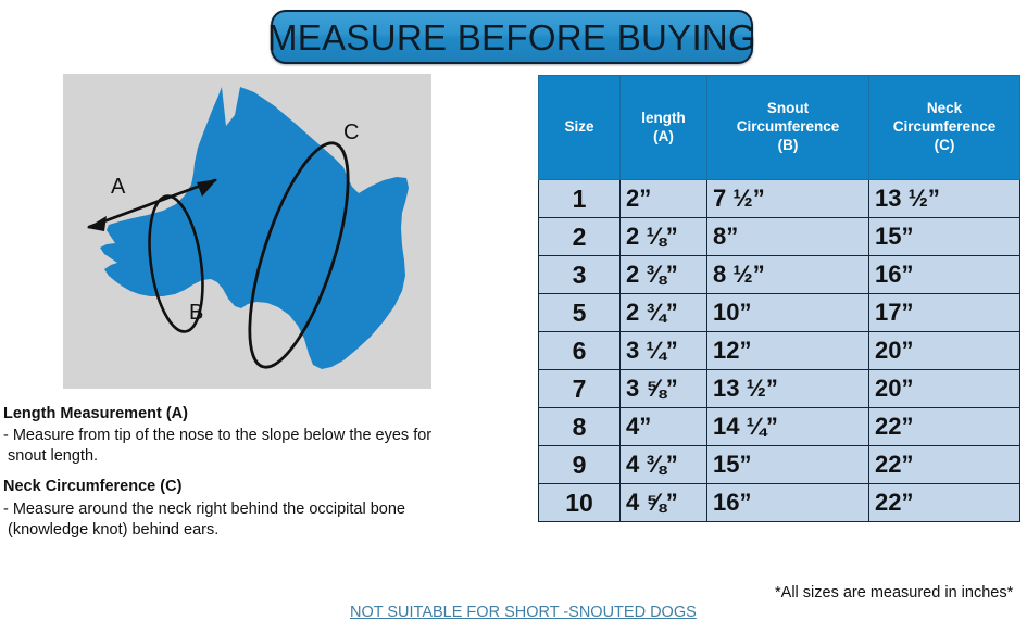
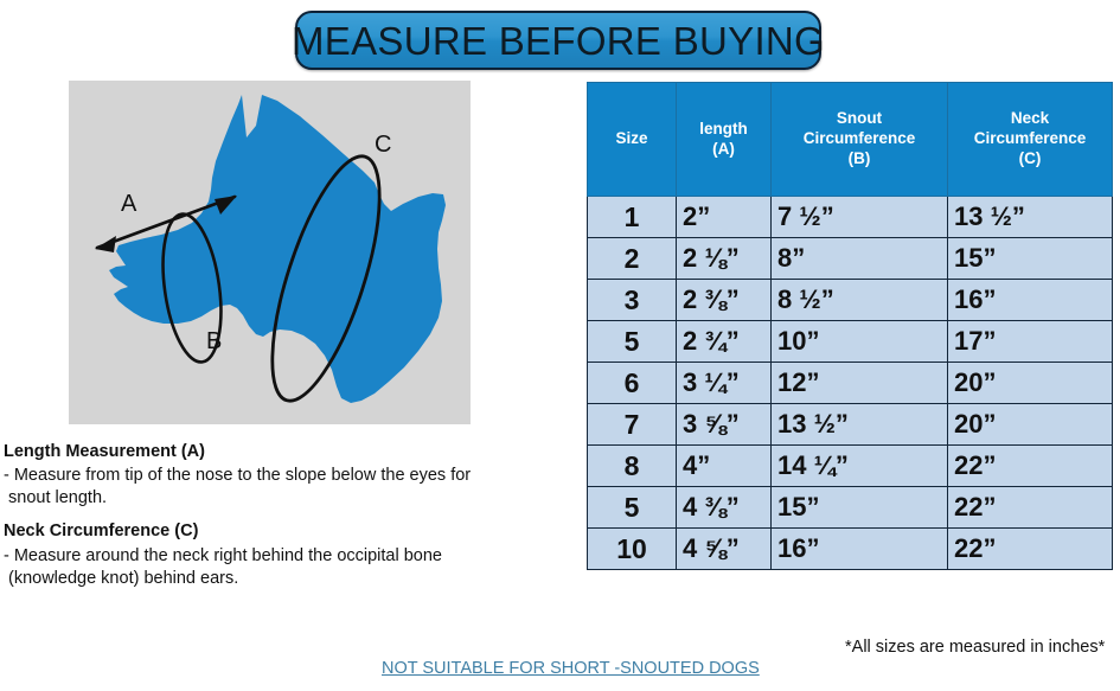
  MEASURE BEFORE BUYING
  A
  B
  C
  Length Measurement (A)
  - Measure from tip of the nose to the slope below the eyes for
  snout length.
  Neck Circumference (C)
  - Measure around the neck right behind the occipital bone
  (knowledge knot) behind ears.
  NOT SUITABLE FOR SHORT -SNOUTED DOGS
  *All sizes are measured in inches*
  Size	length (A)	Snout Circumference (B)	Neck Circumference (C)
  1	2”	7 ½”	13 ½”
  2	2 ⅛”	8”	15”
  3	2 ⅜”	8 ½”	16”
  5	2 ¾”	10”	17”
  6	3 ¼”	12”	20”
  7	3 ⅝”	13 ½”	20”
  8	4”	14 ¼”	22”
- 9	4 ⅜”	15”	22”
+ 5	4 ⅜”	15”	22”
  10	4 ⅝”	16”	22”
